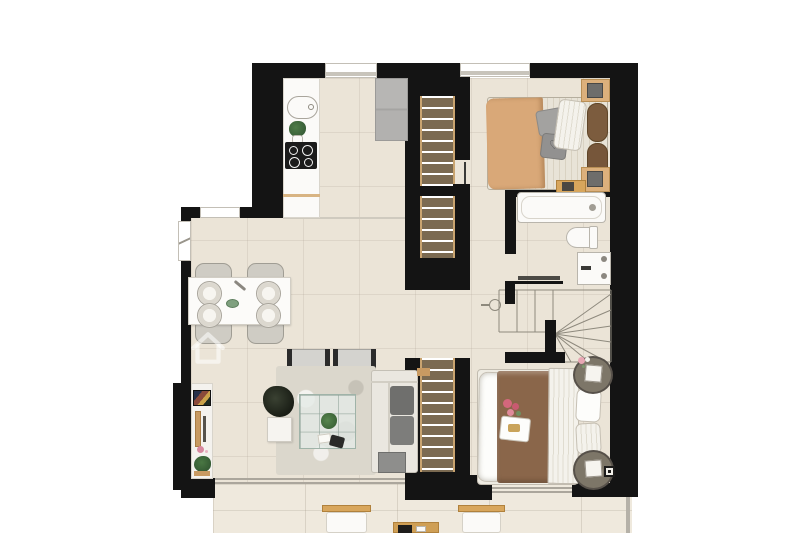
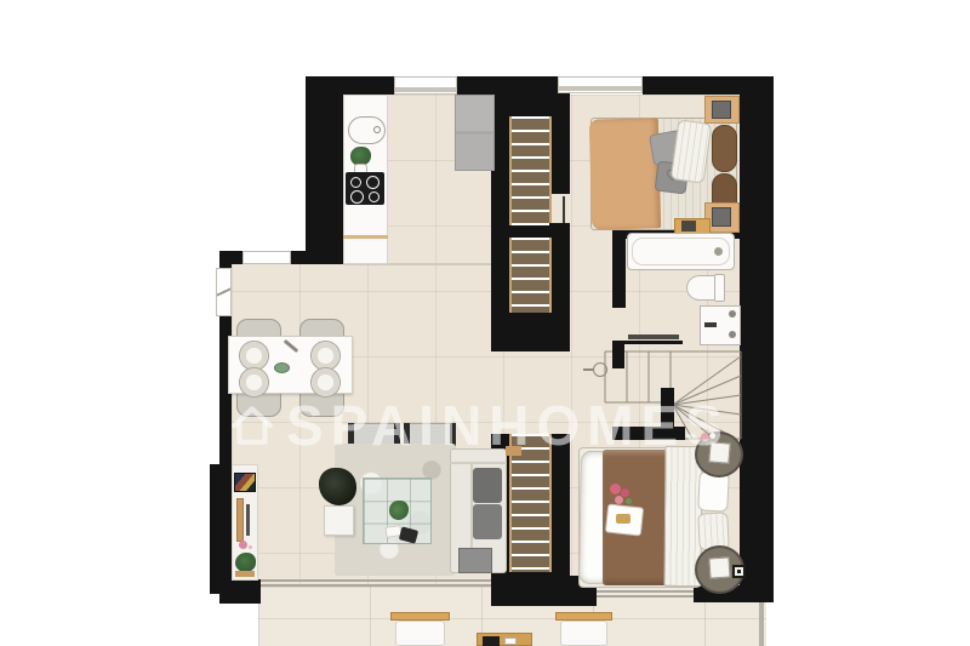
+ SPAINHOMES
